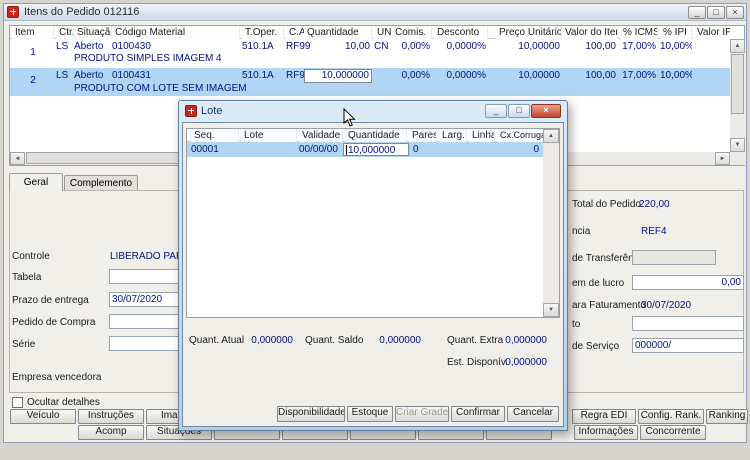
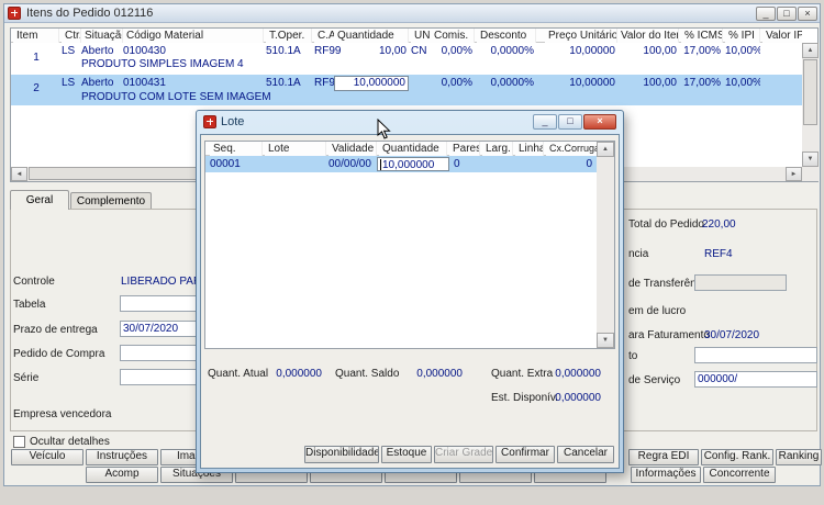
  Itens do Pedido 012116
  _
  □
  ×
  Item
  Ctr
  Situaçã
  Código Material
  T.Oper.
  C.A
  Quantidade
  Comis.
  Desconto
  Preço Unitário
  Valor do Ite
  % ICMS
  % IPI
  Valor IP
  1
  LS
  Aberto
  0100430
  510.1A
  RF99
  10,00
  CN
  0,00%
  0,0000%
  10,00000
  100,00
  17,00%
  10,00%
  PRODUTO SIMPLES IMAGEM 4
  2
  LS
  Aberto
  0100431
  510.1A
  RF9
  10,000000
  0,00%
  0,0000%
  10,00000
  100,00
  17,00%
  10,00%
  PRODUTO COM LOTE SEM IMAGEM
  Geral
  Complemento
  Controle
  LIBERADO PA
  Tabela
  Prazo de entrega
  30/07/2020
  Pedido de Compra
  Série
  Empresa vencedora
  Total do Pedido
  220,00
  ncia
  REF4
  de Transferên
  em de lucro
- 0,00
  ara Faturamento
  30/07/2020
  to
  de Serviço
  000000/
  Ocultar detalhes
  Veículo
  Instruções
  Regra EDI
  Config. Rank.
  Ranking
  Acomp
  Situações
  Informações
  Concorrente
  Lote
  _
  □
  ×
  Seq.
  Lote
  Validade
  Quantidade
  Pares
  Larg.
  Linha
  00001
  00/00/00
  10,000000
  0
  0
  Quant. Atual
  0,000000
  Quant. Saldo
  0,000000
  Quant. Extra
  0,000000
  Est. Disponív.
  0,000000
  Disponibilidade
  Estoque
  Criar Grade
  Confirmar
  Cancelar
